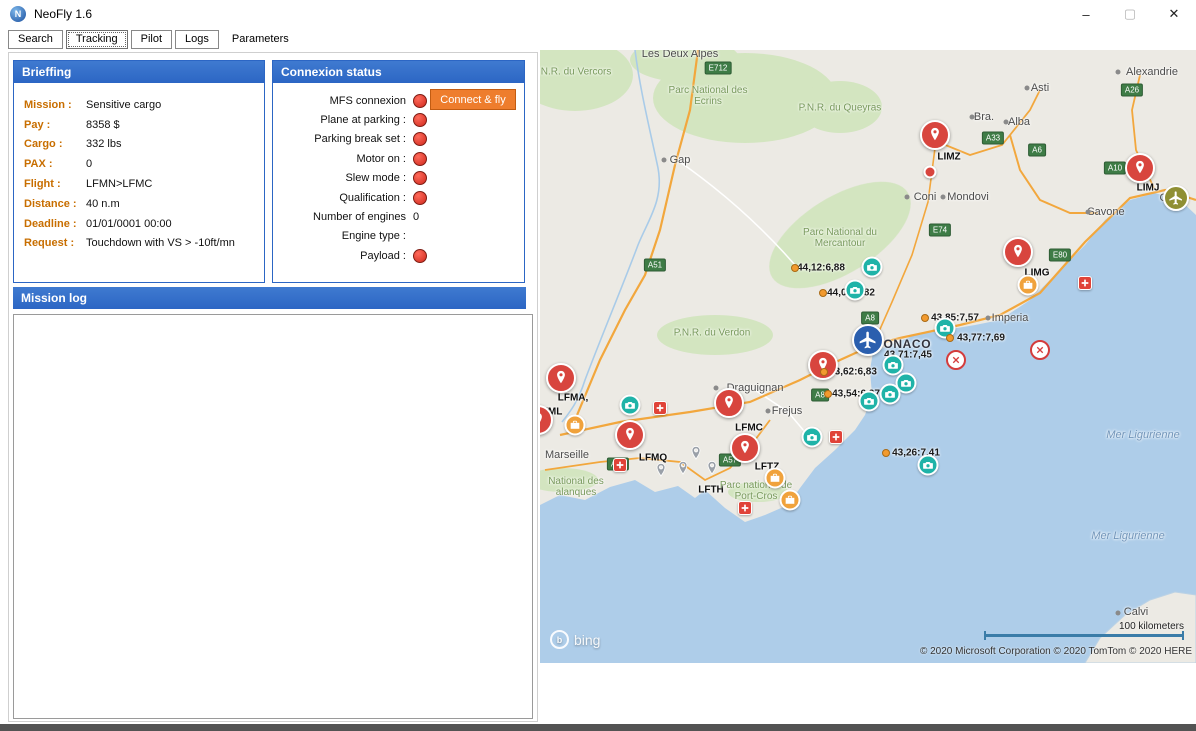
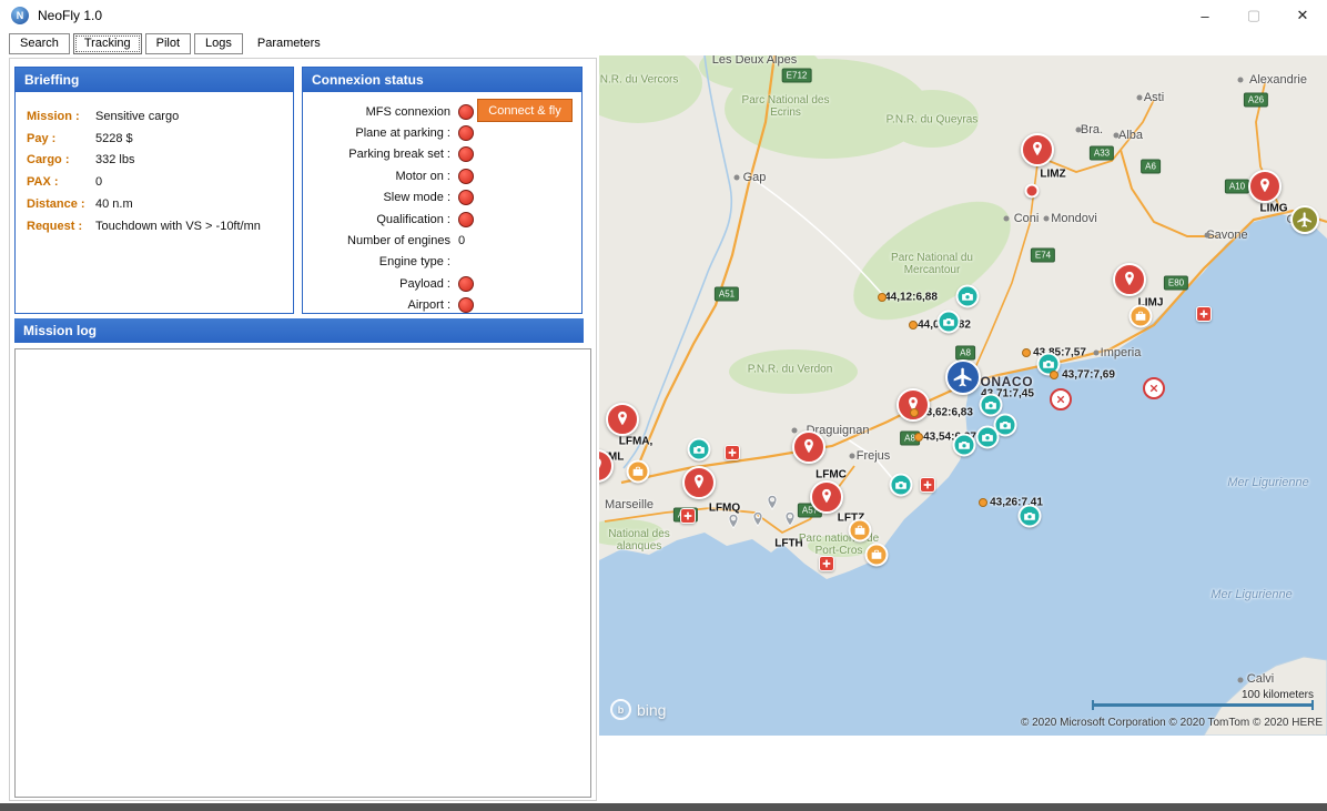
  N
- NeoFly 1.6
+ NeoFly 1.0
  –
  ▢
  ✕
  Search
  Tracking
  Pilot
  Logs
  Parameters
  Brieffing
  Mission :
  Sensitive cargo
  Pay :
- 8358 $
+ 5228 $
  Cargo :
  332 lbs
  PAX :
  0
- Flight :
- LFMN>LFMC
  Distance :
  40 n.m
- Deadline :
- 01/01/0001 00:00
  Request :
  Touchdown with VS > -10ft/mn
  Connexion status
  MFS connexion
  Plane at parking :
  Parking break set :
  Motor on :
  Slew mode :
  Qualification :
  Number of engines
  0
  Engine type :
  Payload :
+ Airport :
  Connect & fly
  Mission log
  100 kilometers
  © 2020 Microsoft Corporation © 2020 TomTom © 2020 HERE
  b
  bing
  Les Deux Alpes
  .N.R. du Vercors
  Parc National des Ecrins
  P.N.R. du Queyras
  Gap
  Bra.
  Alba
  Asti
  Alexandrie
  LIMZ
  Coni
  Mondovi
- LIMJ
+ LIMG
  Savone
  Parc National du Mercantour
  44,12:6,88
- LIMG
+ LIMJ
  45:7,57
  Imperia
  43,77:7,69
  ONACO
  71:7,45
  P.N.R. du Verdon
  3,62:6,83
  raguignan
  Frejus
  LFMA,
  LFMC
  Marseille
  LFMQ
  LFT
  LFTH
  43,26:7,41
  National des alanques
  Parc natio de Port-Cros
  Mer Ligurienne
  Mer Ligurienne
  Calvi
  E712
  A51
  A8
  A8
  A57
  A6
  A33
  A26
  A10
  E74
  E80
